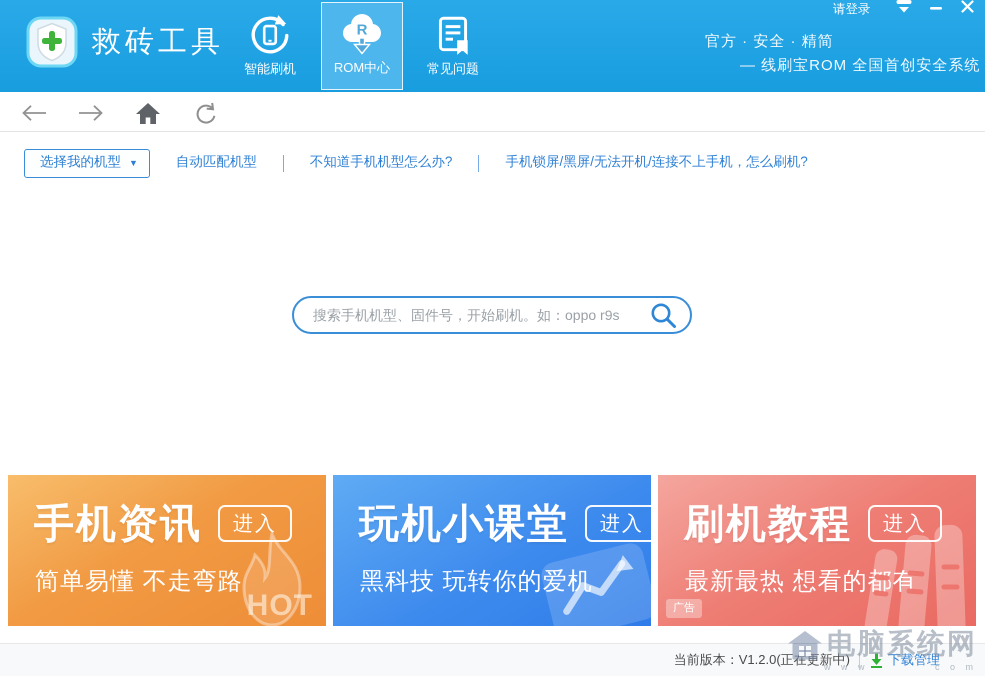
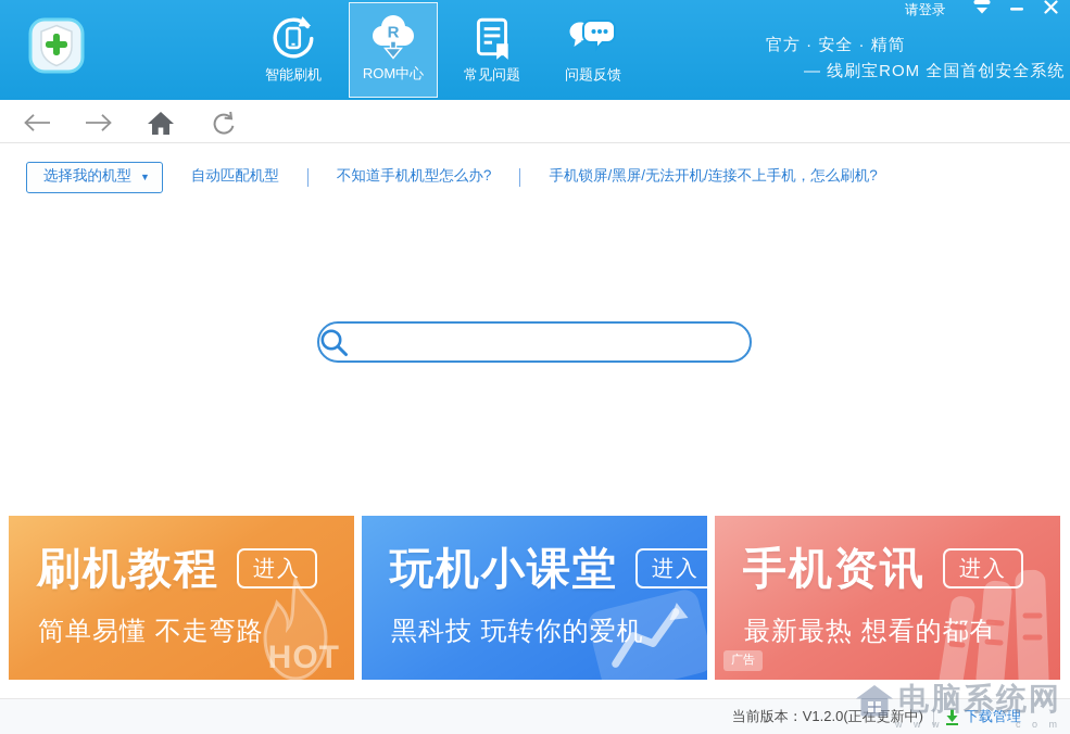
- 救砖工具
  智能刷机
  R
  ROM中心
  常见问题
+ 问题反馈
  官方 · 安全 · 精简
  — 线刷宝ROM 全国首创安全系统
  请登录
  选择我的机型
  ▼
  自动匹配机型
  不知道手机机型怎么办?
  手机锁屏/黑屏/无法开机/连接不上手机，怎么刷机?
- 搜索手机机型、固件号，开始刷机。如：oppo r9s
- 手机资讯
+ 刷机教程
  进入
  简单易懂 不走弯路
  HOT
  玩机小课堂
  进入
  黑科技 玩转你的爱机
- 刷机教程
+ 手机资讯
  进入
  最新最热 想看的都有
  广告
  当前版本：V1.2.0(正在更新中)
  下载管理
  电脑系统网
  w w w
  c o m
